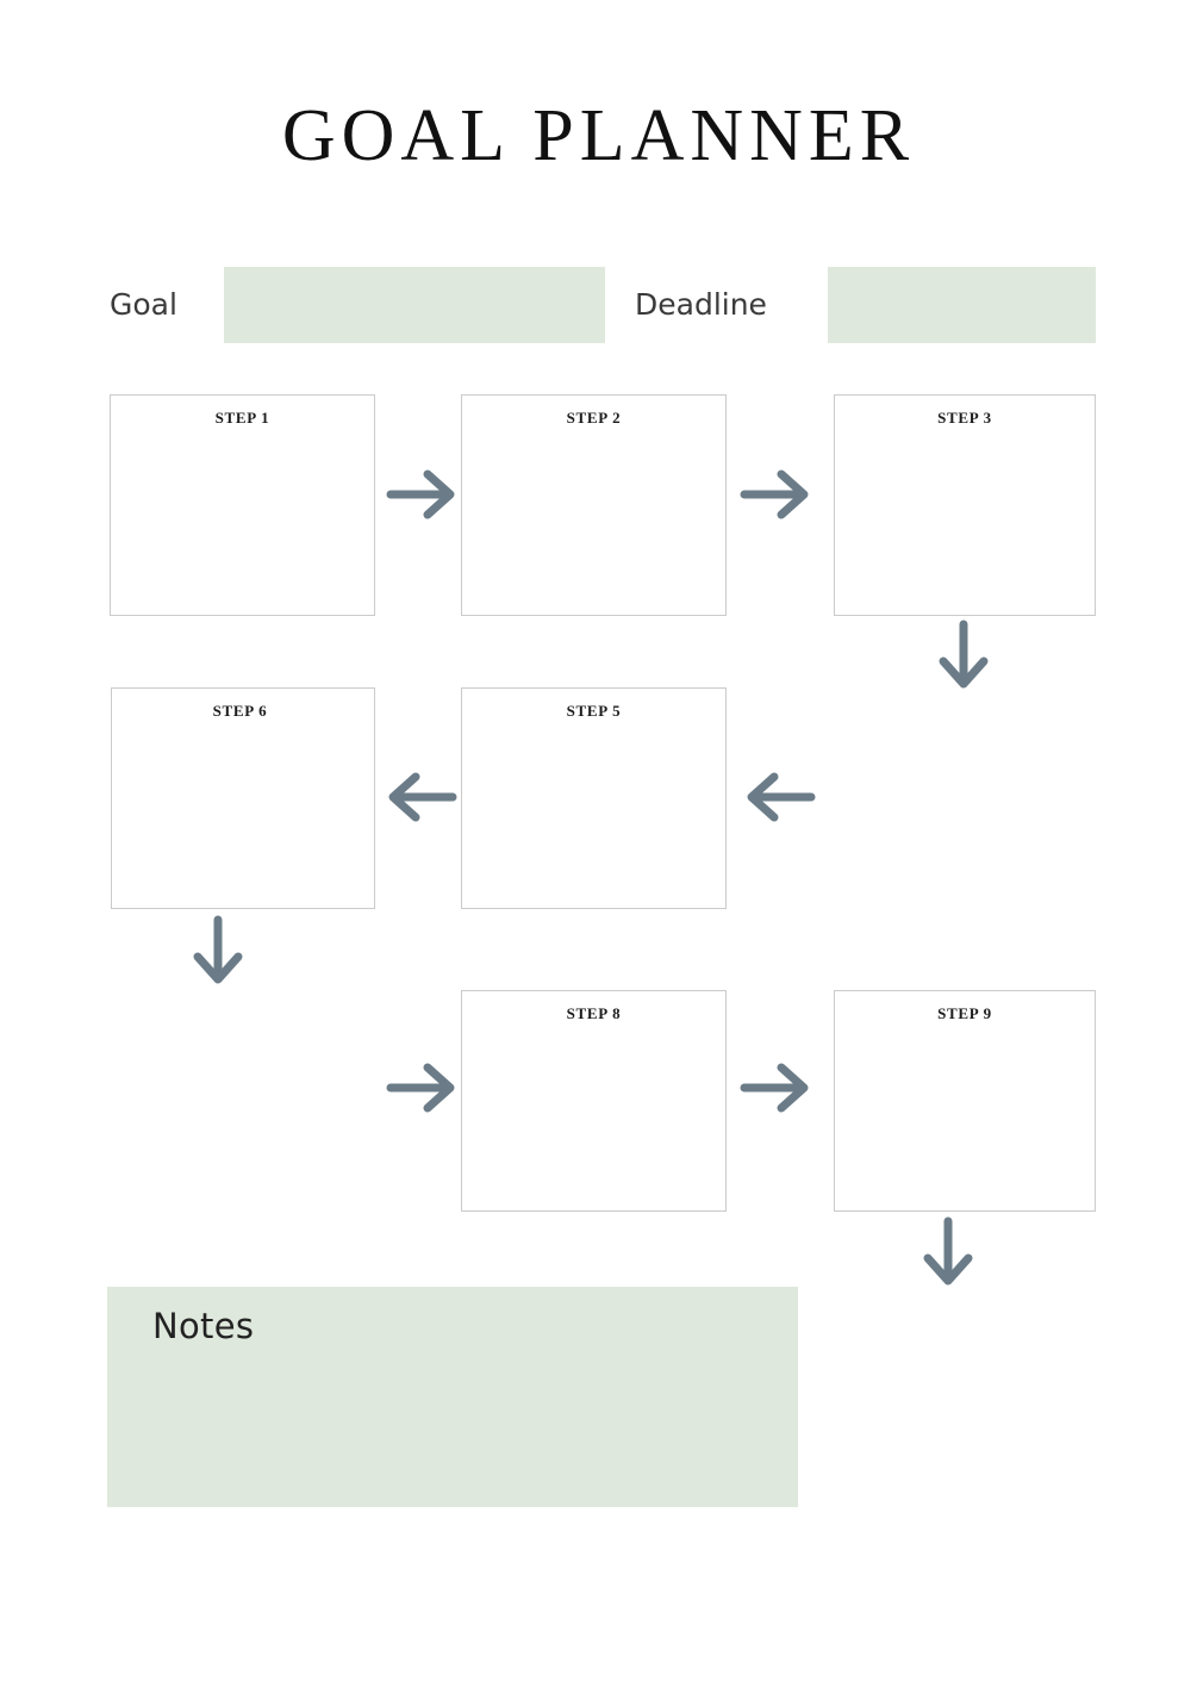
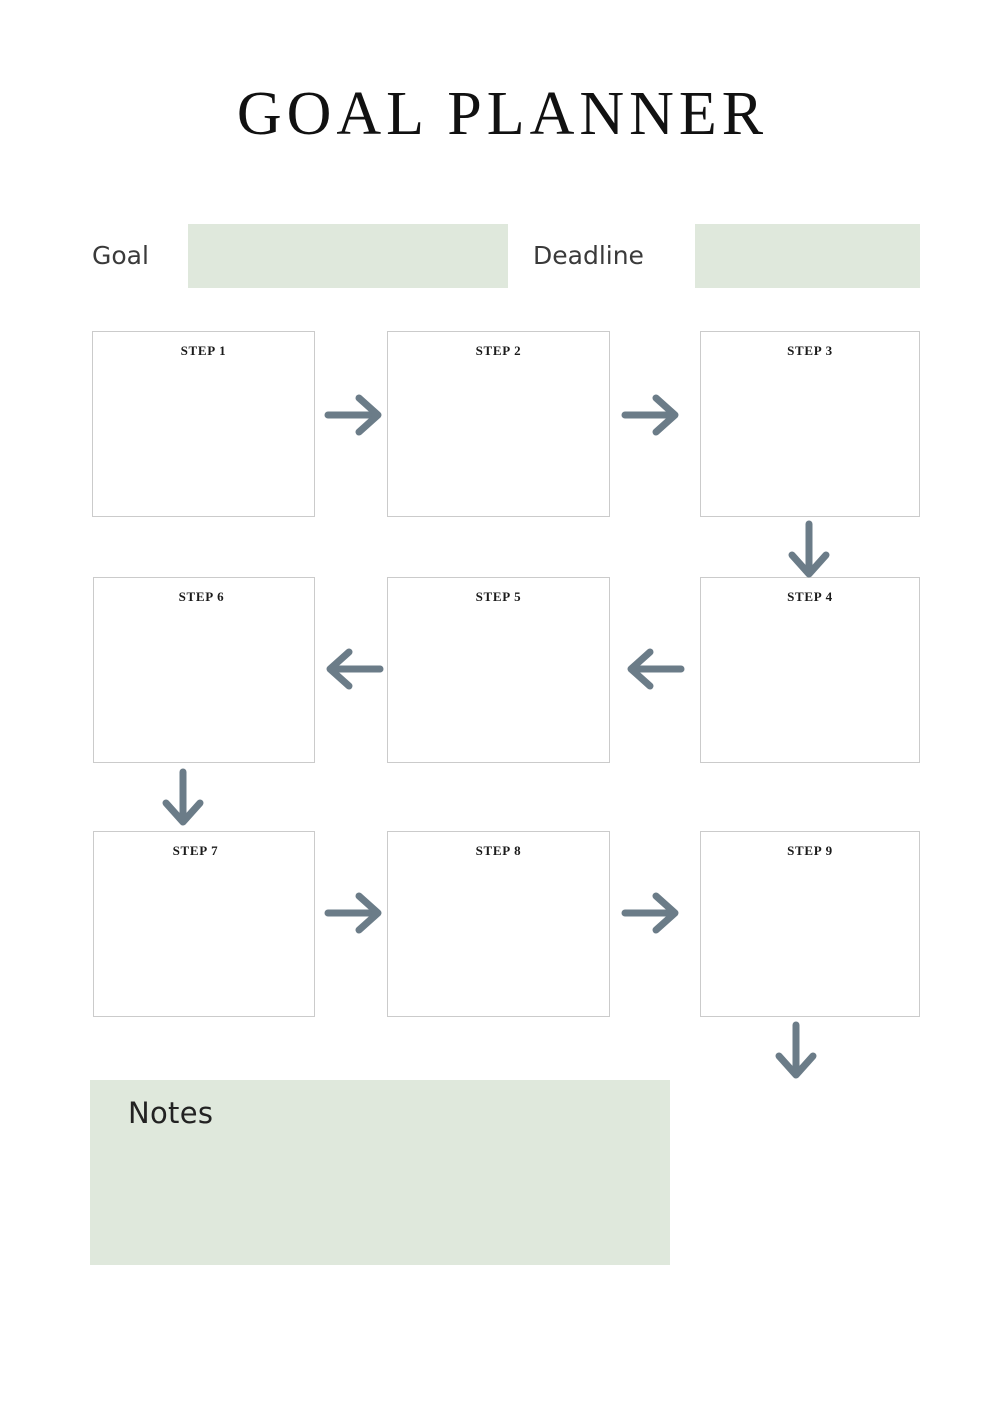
  GOAL PLANNER
  Goal
  Deadline
  STEP 1
  STEP 2
  STEP 3
  STEP 6
  STEP 5
+ STEP 4
+ STEP 7
  STEP 8
  STEP 9
  Notes
